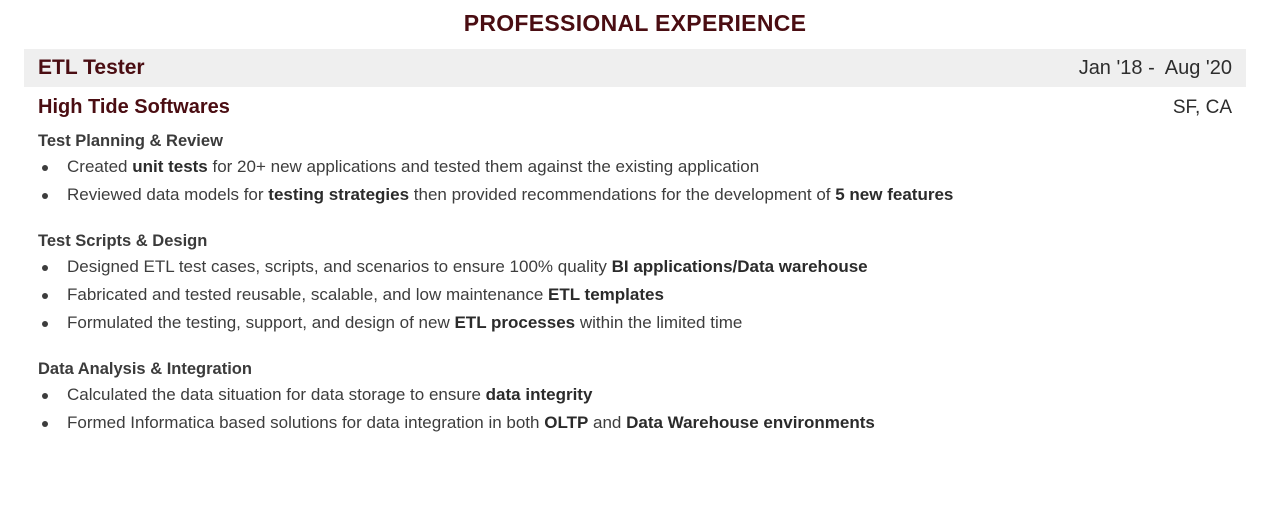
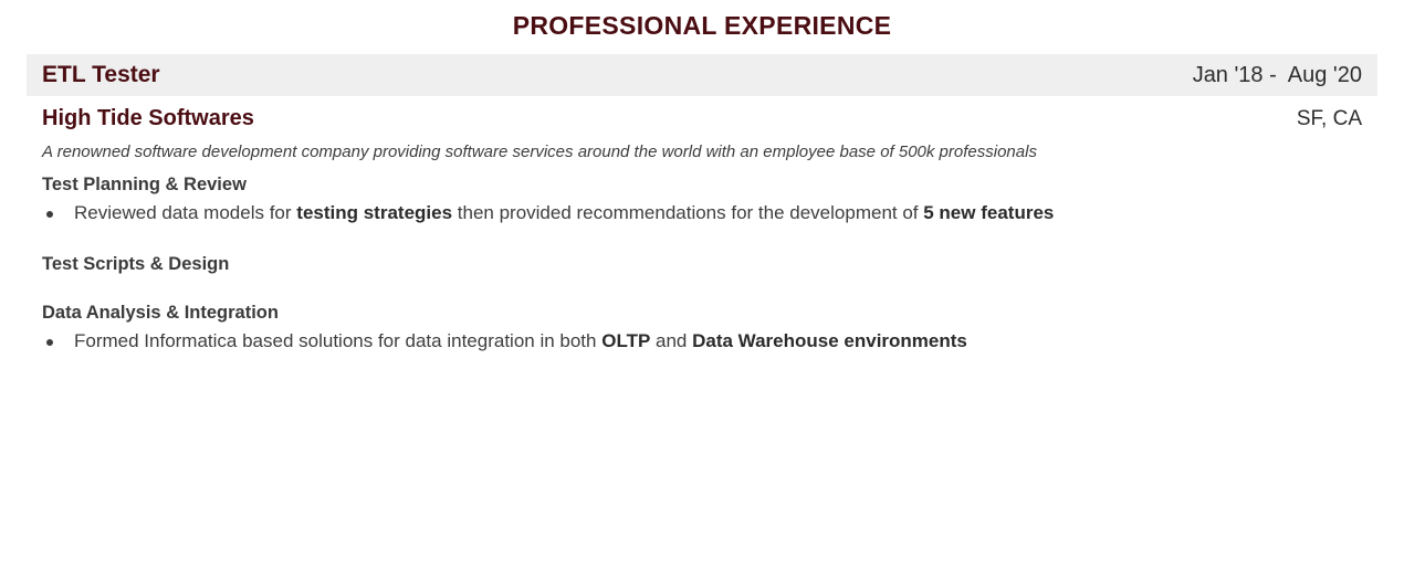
  PROFESSIONAL EXPERIENCE
  ETL Tester
  Jan '18 - Aug '20
  High Tide Softwares
  SF, CA
+ A renowned software development company providing software services around the world with an employee base of 500k professionals
  Test Planning & Review
- Created unit tests for 20+ new applications and tested them against the existing application
  Reviewed data models for testing strategies then provided recommendations for the development of 5 new features
  Test Scripts & Design
- Designed ETL test cases, scripts, and scenarios to ensure 100% quality BI applications/Data warehouse
- Fabricated and tested reusable, scalable, and low maintenance ETL templates
- Formulated the testing, support, and design of new ETL processes within the limited time
  Data Analysis & Integration
- Calculated the data situation for data storage to ensure data integrity
  Formed Informatica based solutions for data integration in both OLTP and Data Warehouse environments
